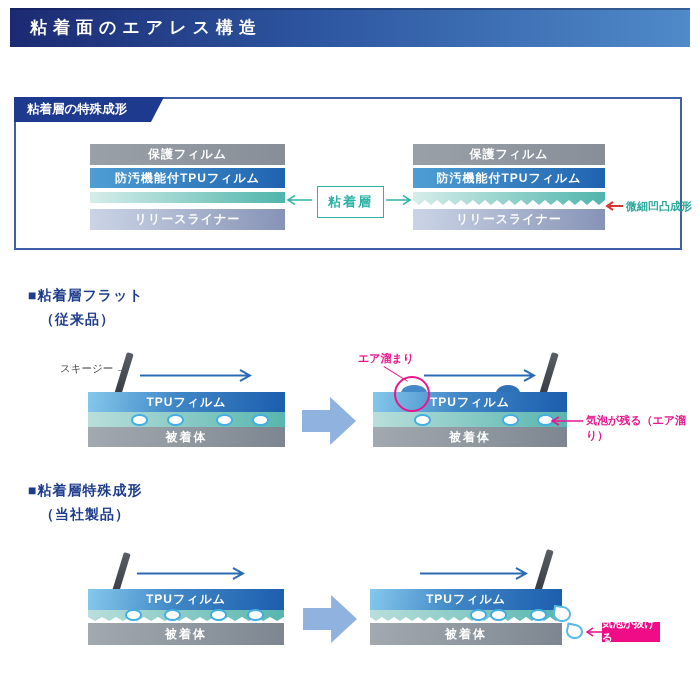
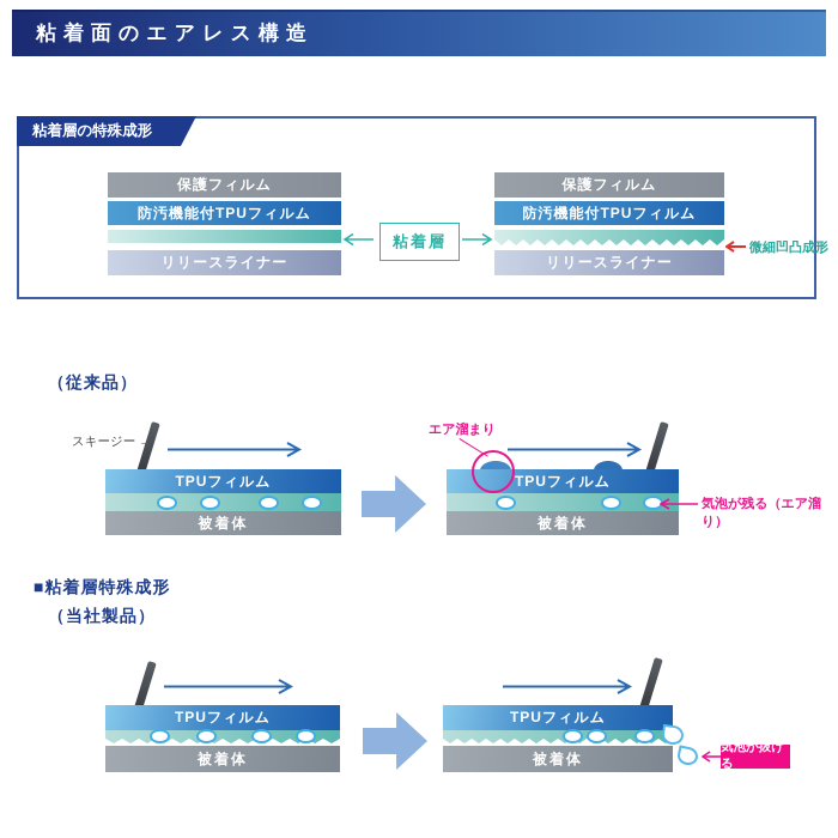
  粘着面のエアレス構造
  粘着層の特殊成形
  保護フィルム
  防汚機能付TPUフィルム
  リリースライナー
  保護フィルム
  防汚機能付TPUフィルム
  リリースライナー
  粘着層
  微細凹凸成形
- ■粘着層フラット
  （従来品）
  スキージー
  TPUフィルム
  被着体
  エア溜まり
  TPUフィルム
  被着体
  気泡が残る（エア溜り）
  ■粘着層特殊成形
  （当社製品）
  TPUフィルム
  被着体
  TPUフィルム
  被着体
  気泡が抜ける
